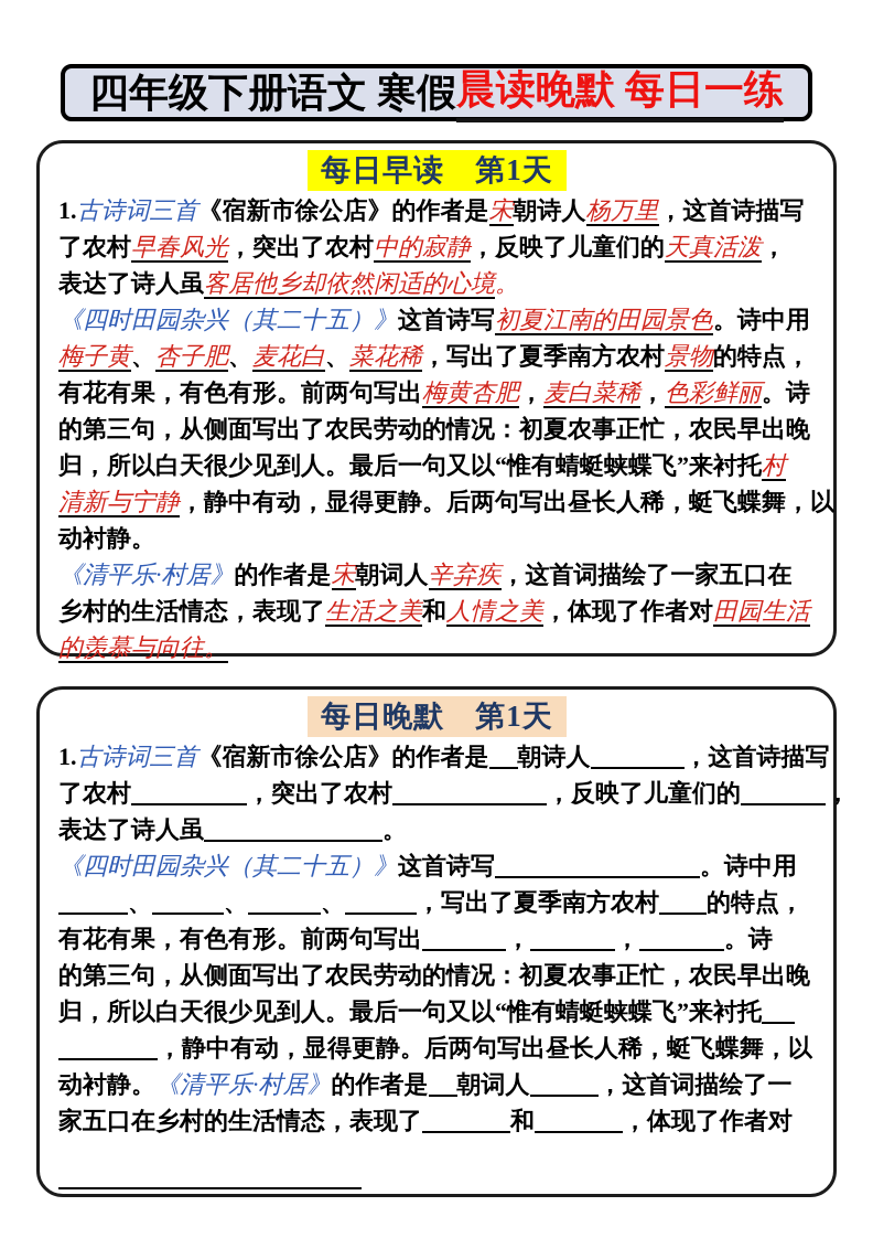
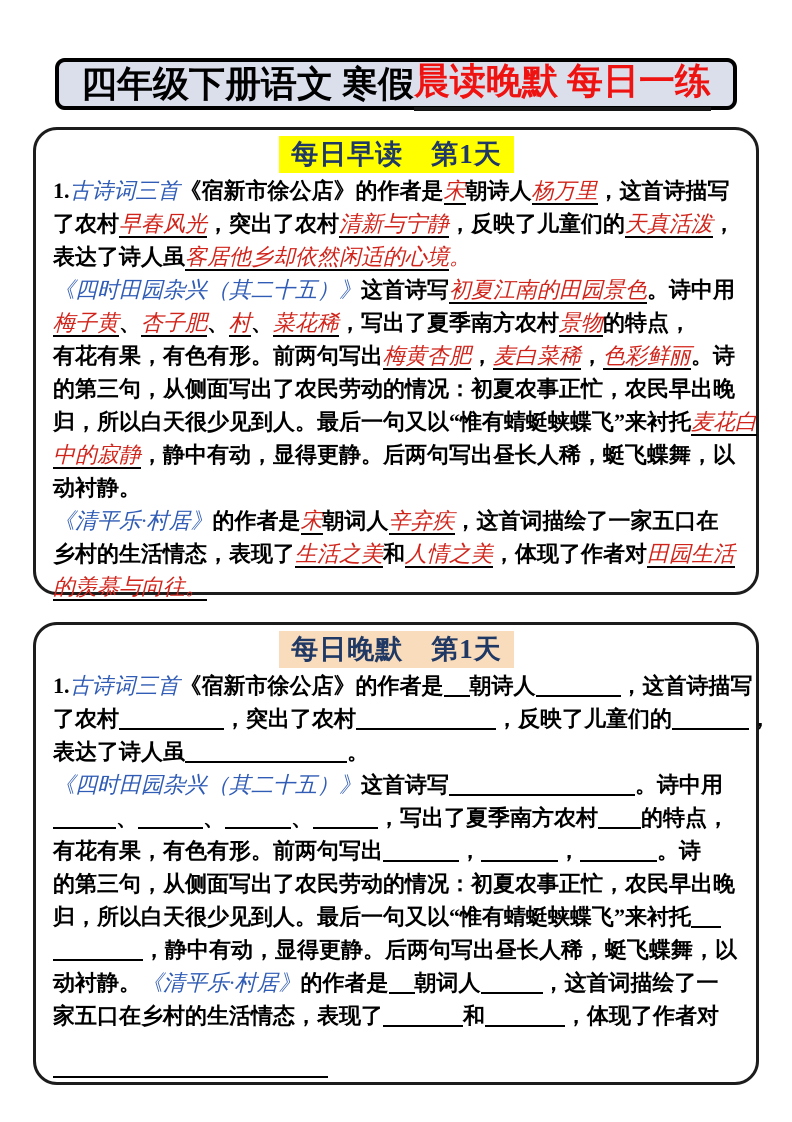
  四年级下册语文 寒假
  晨读晚默 每日一练
  每日早读 第1天
  1.古诗词三首《宿新市徐公店》的作者是宋朝诗人杨万里，这首诗描写
- 了农村早春风光，突出了农村中的寂静，反映了儿童们的天真活泼，
+ 了农村早春风光，突出了农村清新与宁静，反映了儿童们的天真活泼，
  表达了诗人虽客居他乡却依然闲适的心境。
  《四时田园杂兴（其二十五）》这首诗写初夏江南的田园景色。诗中用
- 梅子黄、杏子肥、麦花白、菜花稀，写出了夏季南方农村景物的特点，
+ 梅子黄、杏子肥、村、菜花稀，写出了夏季南方农村景物的特点，
  有花有果，有色有形。前两句写出梅黄杏肥，麦白菜稀，色彩鲜丽。诗
  的第三句，从侧面写出了农民劳动的情况：初夏农事正忙，农民早出晚
- 归，所以白天很少见到人。最后一句又以“惟有蜻蜓蛱蝶飞”来衬托村
+ 归，所以白天很少见到人。最后一句又以“惟有蜻蜓蛱蝶飞”来衬托麦花白
- 清新与宁静，静中有动，显得更静。后两句写出昼长人稀，蜓飞蝶舞，以
+ 中的寂静，静中有动，显得更静。后两句写出昼长人稀，蜓飞蝶舞，以
  动衬静。
  《清平乐·村居》的作者是宋朝词人辛弃疾，这首词描绘了一家五口在
  乡村的生活情态，表现了生活之美和人情之美，体现了作者对田园生活
  的羡慕与向往。
  每日晚默 第1天
  1.古诗词三首《宿新市徐公店》的作者是 朝诗人 ，这首诗描写
  了农村 ，突出了农村 ，反映了儿童们的 ，
  表达了诗人虽 。
  《四时田园杂兴（其二十五）》这首诗写 。诗中用
  、 、 、 ，写出了夏季南方农村 的特点，
  有花有果，有色有形。前两句写出 ， ， 。诗
  的第三句，从侧面写出了农民劳动的情况：初夏农事正忙，农民早出晚
  归，所以白天很少见到人。最后一句又以“惟有蜻蜓蛱蝶飞”来衬托
  ，静中有动，显得更静。后两句写出昼长人稀，蜓飞蝶舞，以
  动衬静。《清平乐·村居》的作者是 朝词人 ，这首词描绘了一
  家五口在乡村的生活情态，表现了 和 ，体现了作者对
